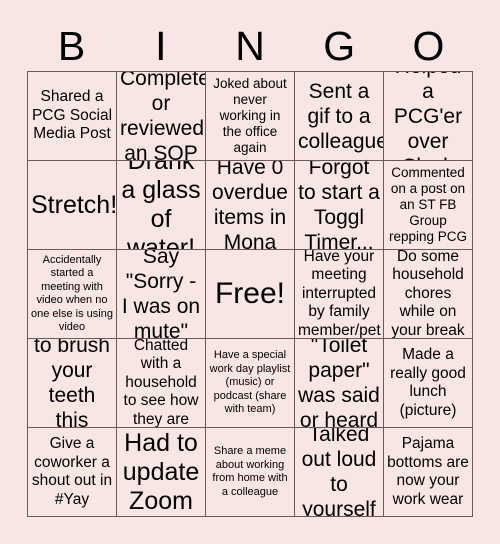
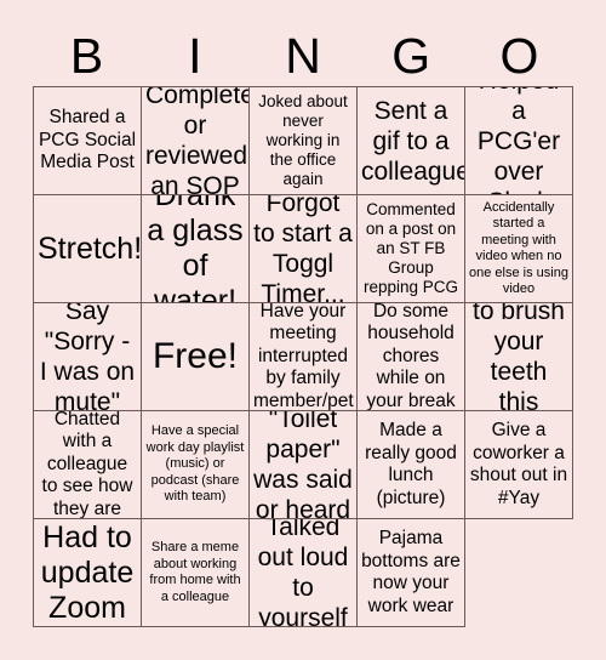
  B
  I
  N
  G
  O
  Shared a PCG Social Media Post
  Complete or reviewed an SOP
  Joked about never working in the office again
  Sent a gif to a colleague
  Stretch!
  Drank a glass of water!
- Have 0 overdue items in Mona
  Forgot to start a Toggl Timer...
  Commented on a post on an ST FB Group repping PCG
  Accidentally started a meeting with video when no one else is using video
  Say "Sorry - I was on mute"
  Free!
  Have your meeting interrupted by family member/pet
  Do some household chores while on your break
- Chatted with a household to see how they are
+ Chatted with a colleague to see how they are
  Have a special work day playlist (music) or podcast (share with team)
  "Toilet paper" was said or heard
  Made a really good lunch (picture)
  Give a coworker a shout out in #Yay
  Had to update Zoom
  Share a meme about working from home with a colleague
  Talked out loud to yourself
  Pajama bottoms are now your work wear
